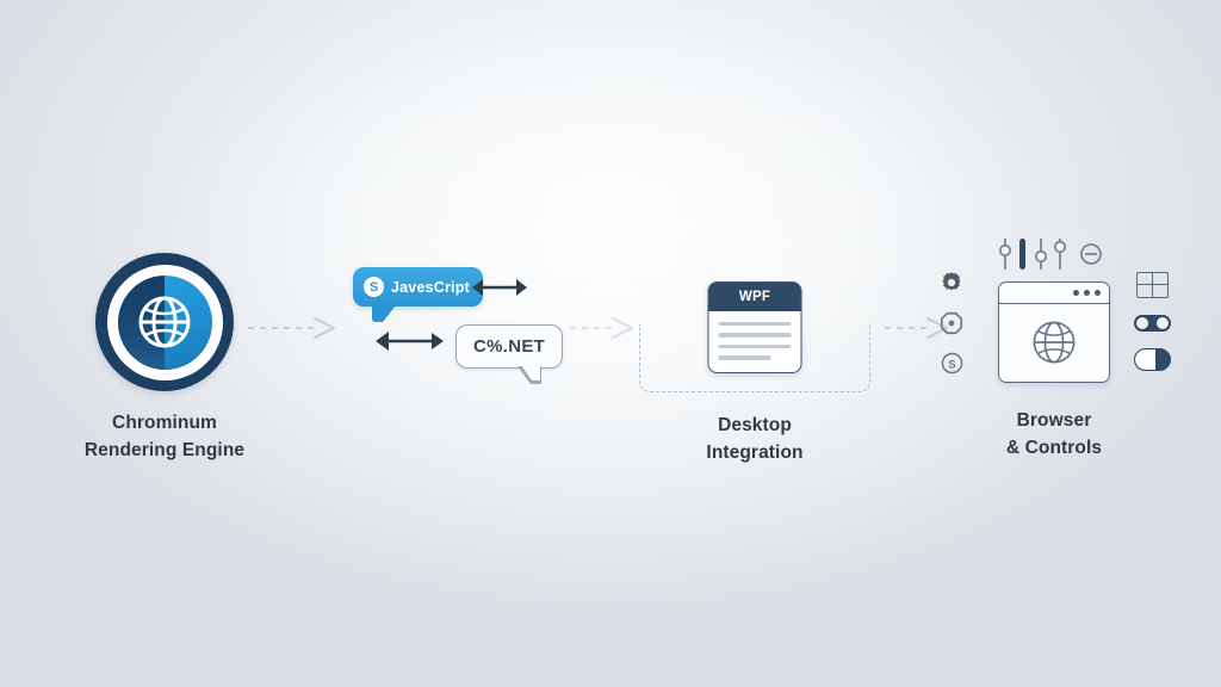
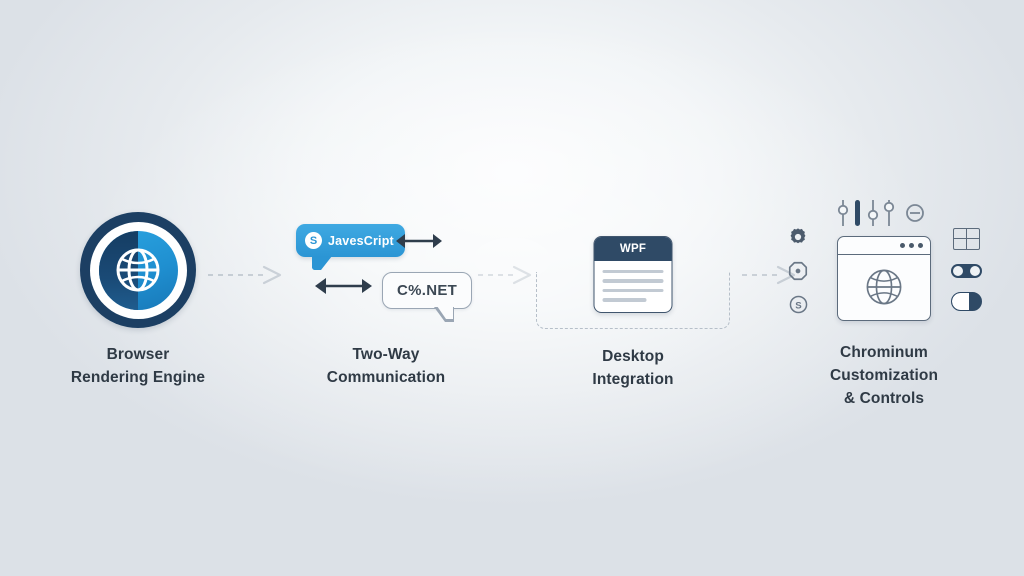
- Chrominum
+ Browser
  Rendering Engine
  S
  JavesCript
  C%.NET
+ Two-Way
+ Communication
  WPF
  Desktop
  Integration
  S
- Browser
+ Chrominum
+ Customization
  & Controls
